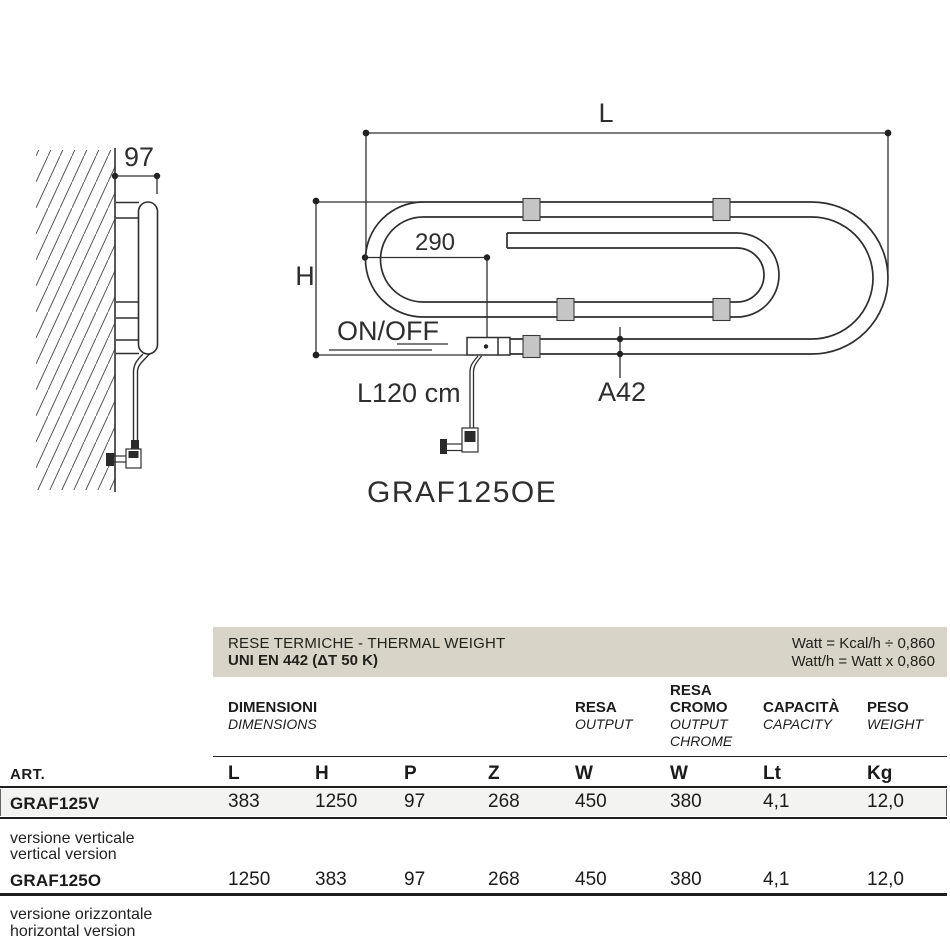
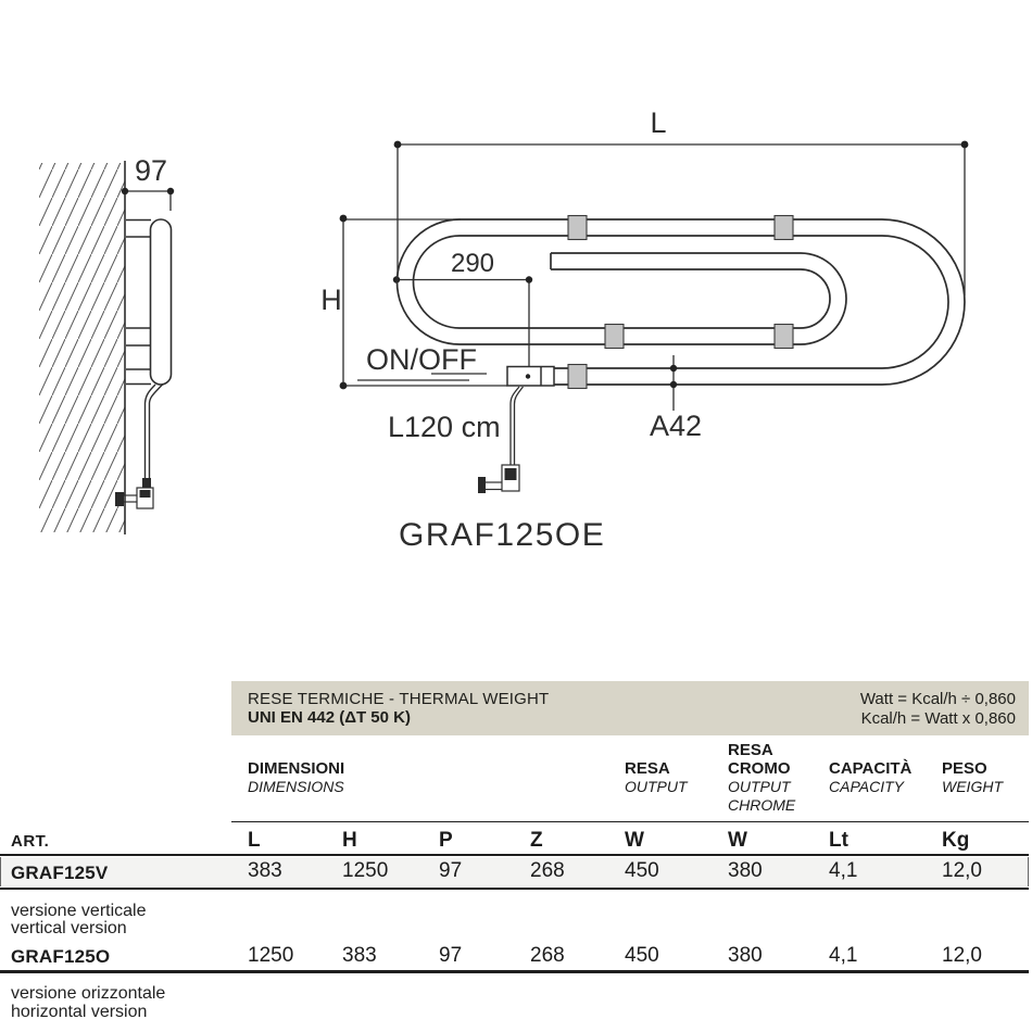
  97
  L
  H
  290
  ON/OFF
  L120 cm
  A42
  GRAF125OE
  RESE TERMICHE - THERMAL WEIGHT
  UNI EN 442 (ΔT 50 K)
  Watt = Kcal/h ÷ 0,860
- Watt/h = Watt x 0,860
+ Kcal/h = Watt x 0,860
  DIMENSIONI
  DIMENSIONS
  RESA
  OUTPUT
  RESA
  CROMO
  OUTPUT
  CHROME
  CAPACITÀ
  CAPACITY
  PESO
  WEIGHT
  ART.
  L
  H
  P
  Z
  W
  W
  Lt
  Kg
  GRAF125V
  383
  1250
  97
  268
  450
  380
  4,1
  12,0
  versione verticale
  vertical version
  GRAF125O
  1250
  383
  97
  268
  450
  380
  4,1
  12,0
  versione orizzontale
  horizontal version
